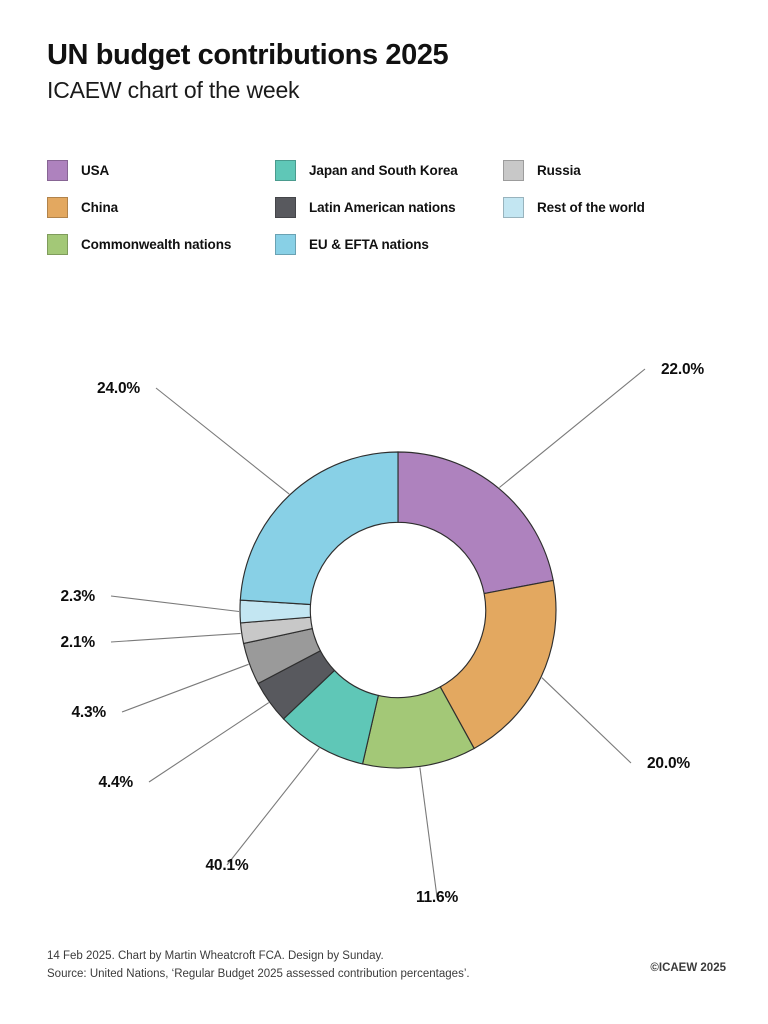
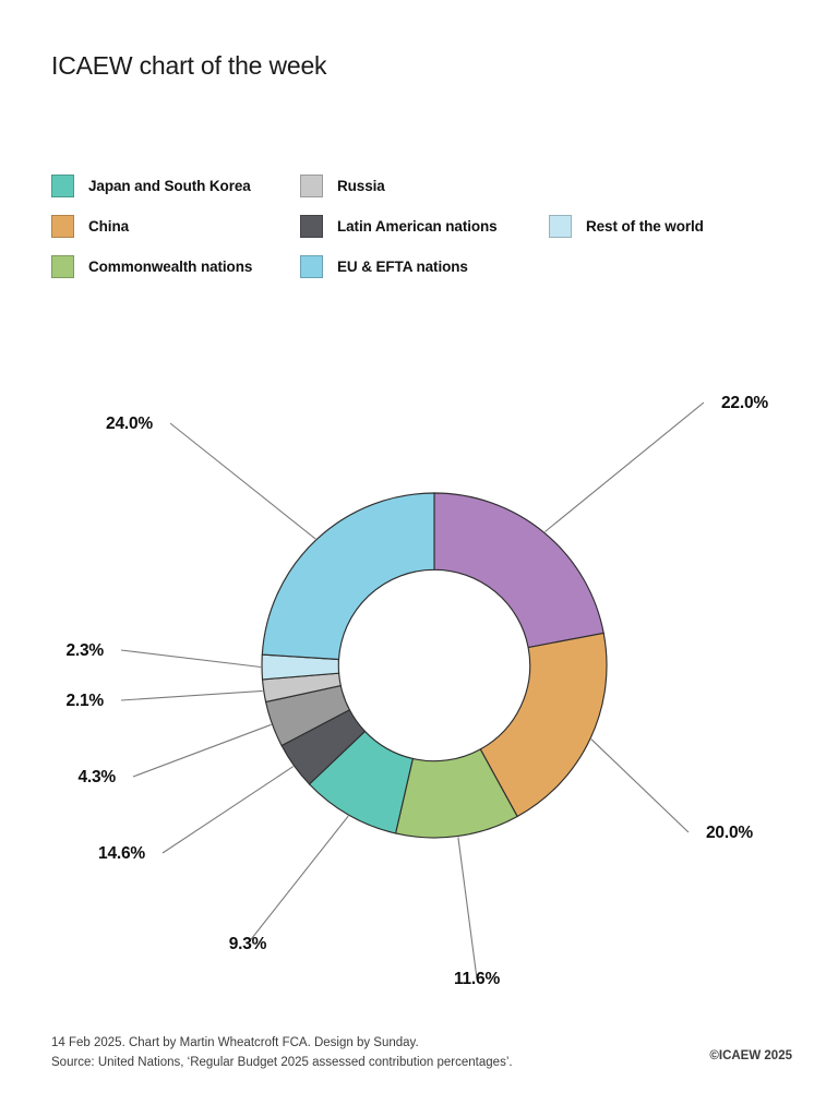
- UN budget contributions 2025
  ICAEW chart of the week
- USA
  Japan and South Korea
  Russia
  China
  Latin American nations
  Rest of the world
  Commonwealth nations
  EU & EFTA nations
  22.0%
  20.0%
  11.6%
- 40.1%
+ 9.3%
- 4.4%
+ 14.6%
  4.3%
  2.1%
  2.3%
  24.0%
  14 Feb 2025. Chart by Martin Wheatcroft FCA. Design by Sunday.
  Source: United Nations, ‘Regular Budget 2025 assessed contribution percentages’.
  ©ICAEW 2025
